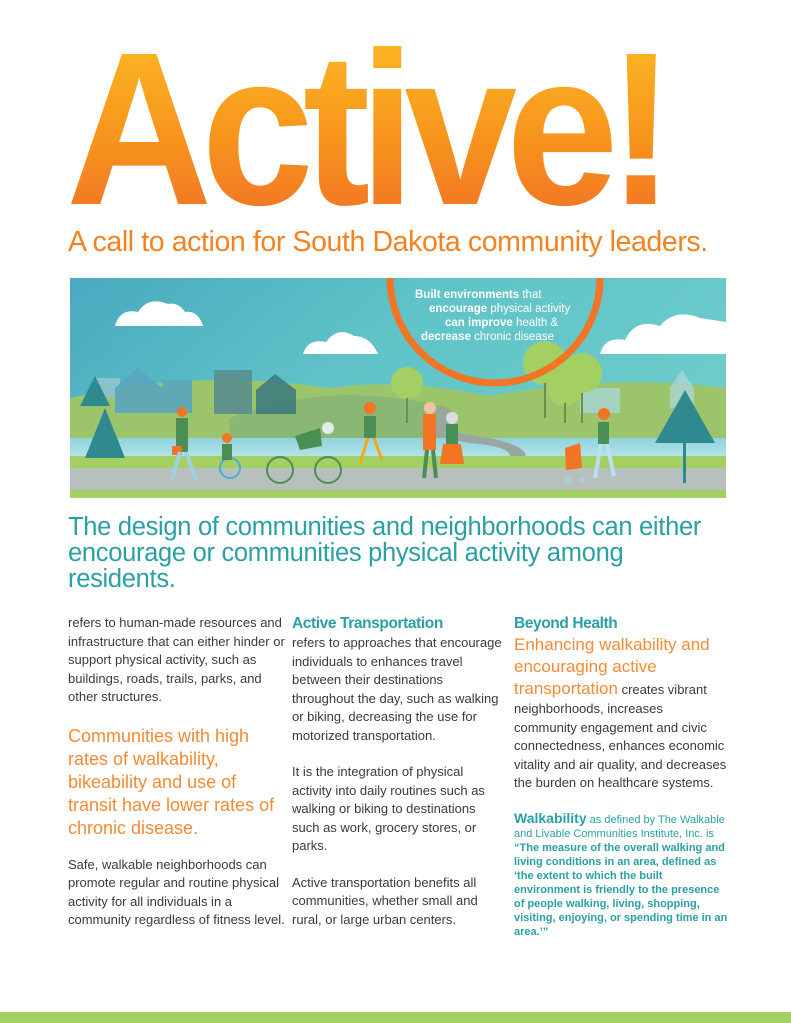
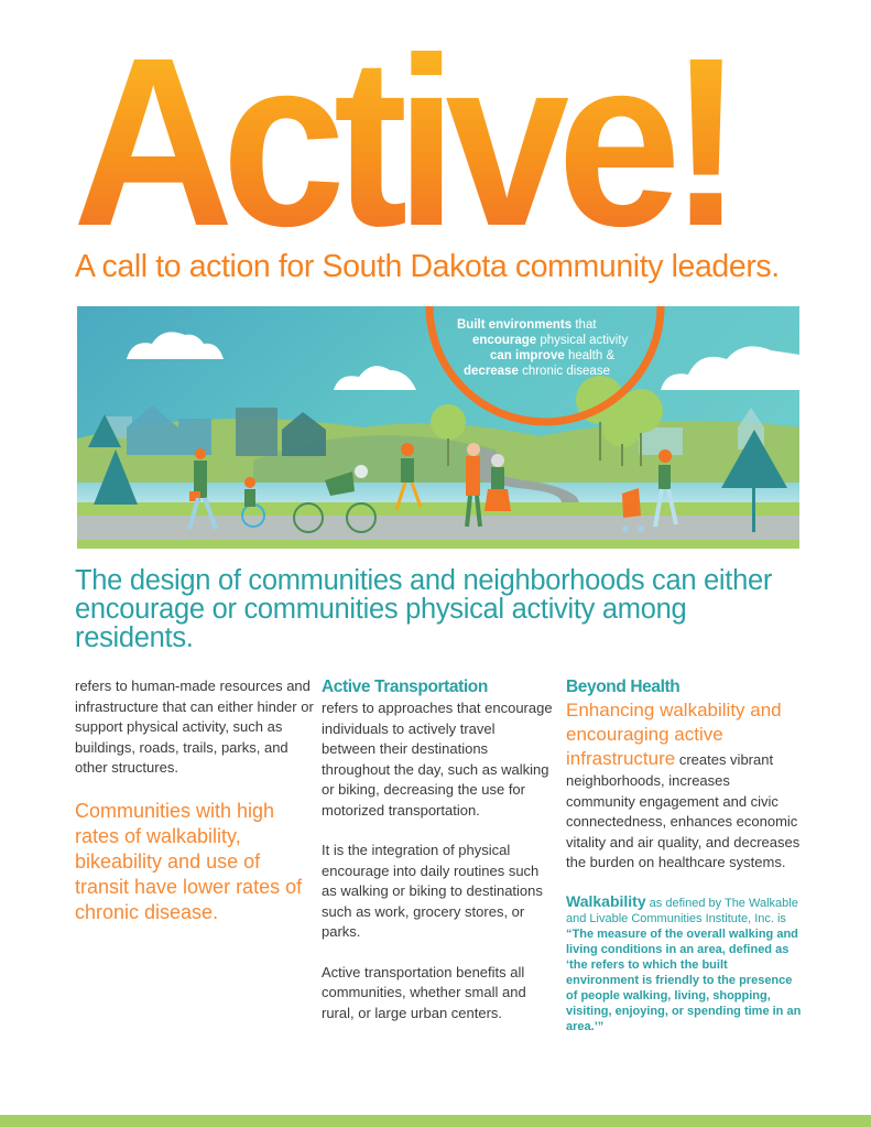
  Active!
  A call to action for South Dakota community leaders.
  Built environments that
  encourage physical activity
  can improve health &
  decrease chronic disease
  The design of communities and neighborhoods can either encourage or communities physical activity among residents.
  refers to human-made resources and infrastructure that can either hinder or support physical activity, such as buildings, roads, trails, parks, and other structures.
  Communities with high rates of walkability, bikeability and use of transit have lower rates of chronic disease.
- Safe, walkable neighborhoods can promote regular and routine physical activity for all individuals in a community regardless of fitness level.
  Active Transportation
- refers to approaches that encourage individuals to enhances travel between their destinations throughout the day, such as walking or biking, decreasing the use for motorized transportation.
+ refers to approaches that encourage individuals to actively travel between their destinations throughout the day, such as walking or biking, decreasing the use for motorized transportation.
- It is the integration of physical activity into daily routines such as walking or biking to destinations such as work, grocery stores, or parks.
+ It is the integration of physical encourage into daily routines such as walking or biking to destinations such as work, grocery stores, or parks.
  Active transportation benefits all communities, whether small and rural, or large urban centers.
  Beyond Health
- Enhancing walkability and encouraging active transportation creates vibrant neighborhoods, increases community engagement and civic connectedness, enhances economic vitality and air quality, and decreases the burden on healthcare systems.
+ Enhancing walkability and encouraging active infrastructure creates vibrant neighborhoods, increases community engagement and civic connectedness, enhances economic vitality and air quality, and decreases the burden on healthcare systems.
- Walkability as defined by The Walkable and Livable Communities Institute, Inc. is “The measure of the overall walking and living conditions in an area, defined as ‘the extent to which the built environment is friendly to the presence of people walking, living, shopping, visiting, enjoying, or spending time in an area.’”
+ Walkability as defined by The Walkable and Livable Communities Institute, Inc. is “The measure of the overall walking and living conditions in an area, defined as ‘the refers to which the built environment is friendly to the presence of people walking, living, shopping, visiting, enjoying, or spending time in an area.’”
